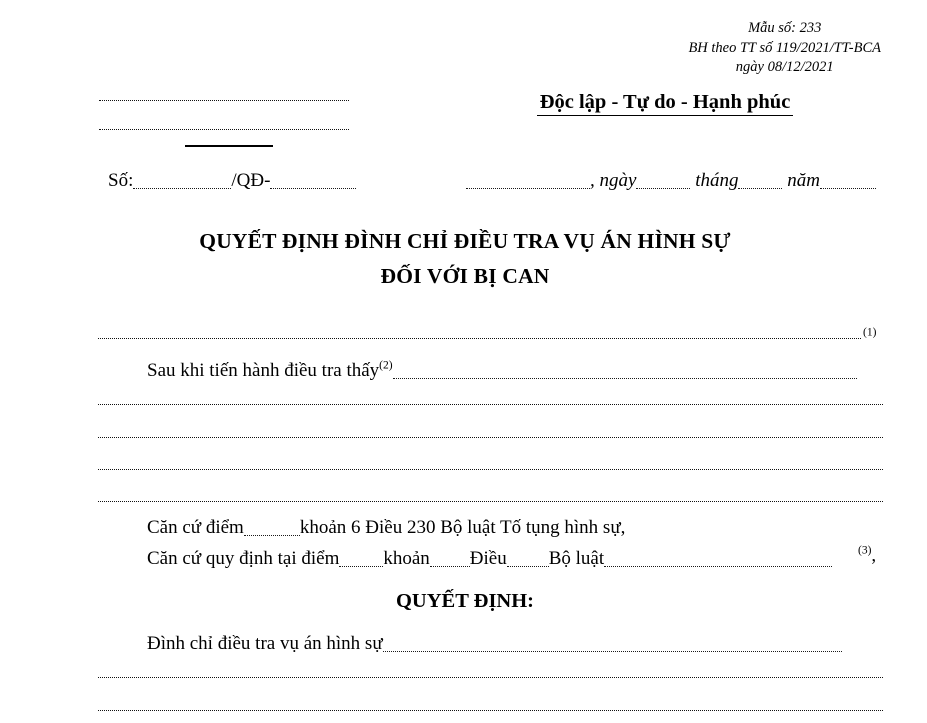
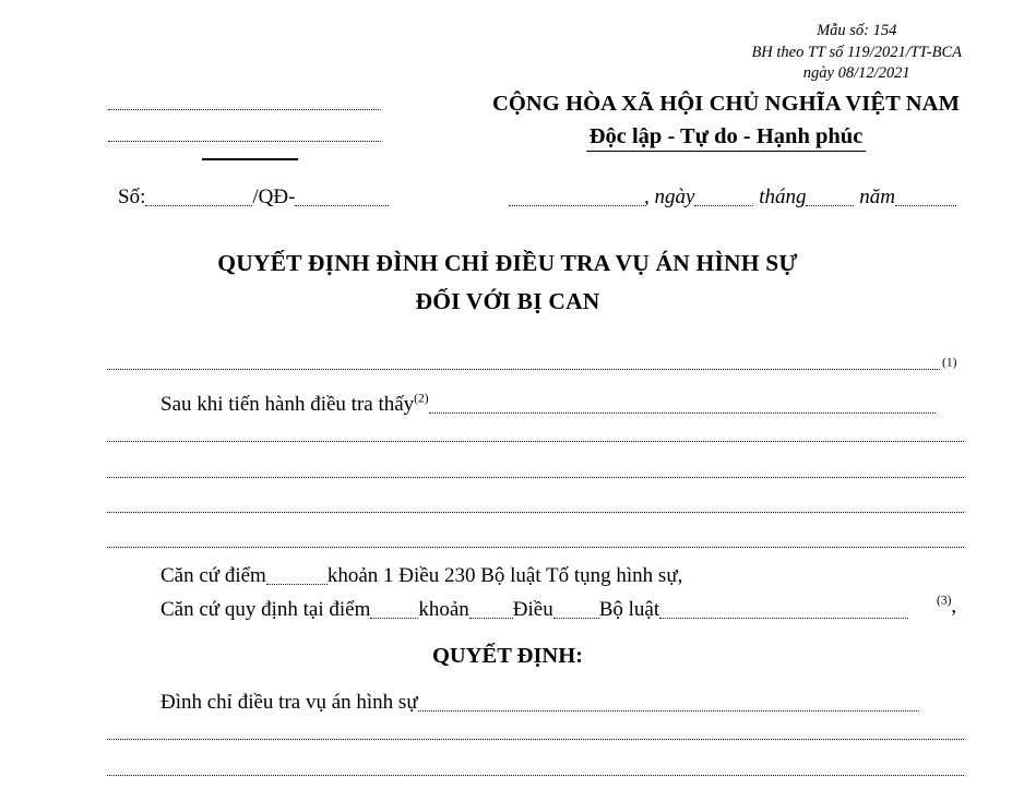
- Mẫu số: 233
+ Mẫu số: 154
  BH theo TT số 119/2021/TT-BCA
  ngày 08/12/2021
+ CỘNG HÒA XÃ HỘI CHỦ NGHĨA VIỆT NAM
  Độc lập - Tự do - Hạnh phúc
  Số: /QĐ-
  , ngày tháng năm
  QUYẾT ĐỊNH ĐÌNH CHỈ ĐIỀU TRA VỤ ÁN HÌNH SỰ
  ĐỐI VỚI BỊ CAN
  (1)
  Sau khi tiến hành điều tra thấy(2)
- Căn cứ điểm khoản 6 Điều 230 Bộ luật Tố tụng hình sự,
+ Căn cứ điểm khoản 1 Điều 230 Bộ luật Tố tụng hình sự,
  Căn cứ quy định tại điểm khoản Điều Bộ luật
  (3),
  QUYẾT ĐỊNH:
  Đình chỉ điều tra vụ án hình sự
